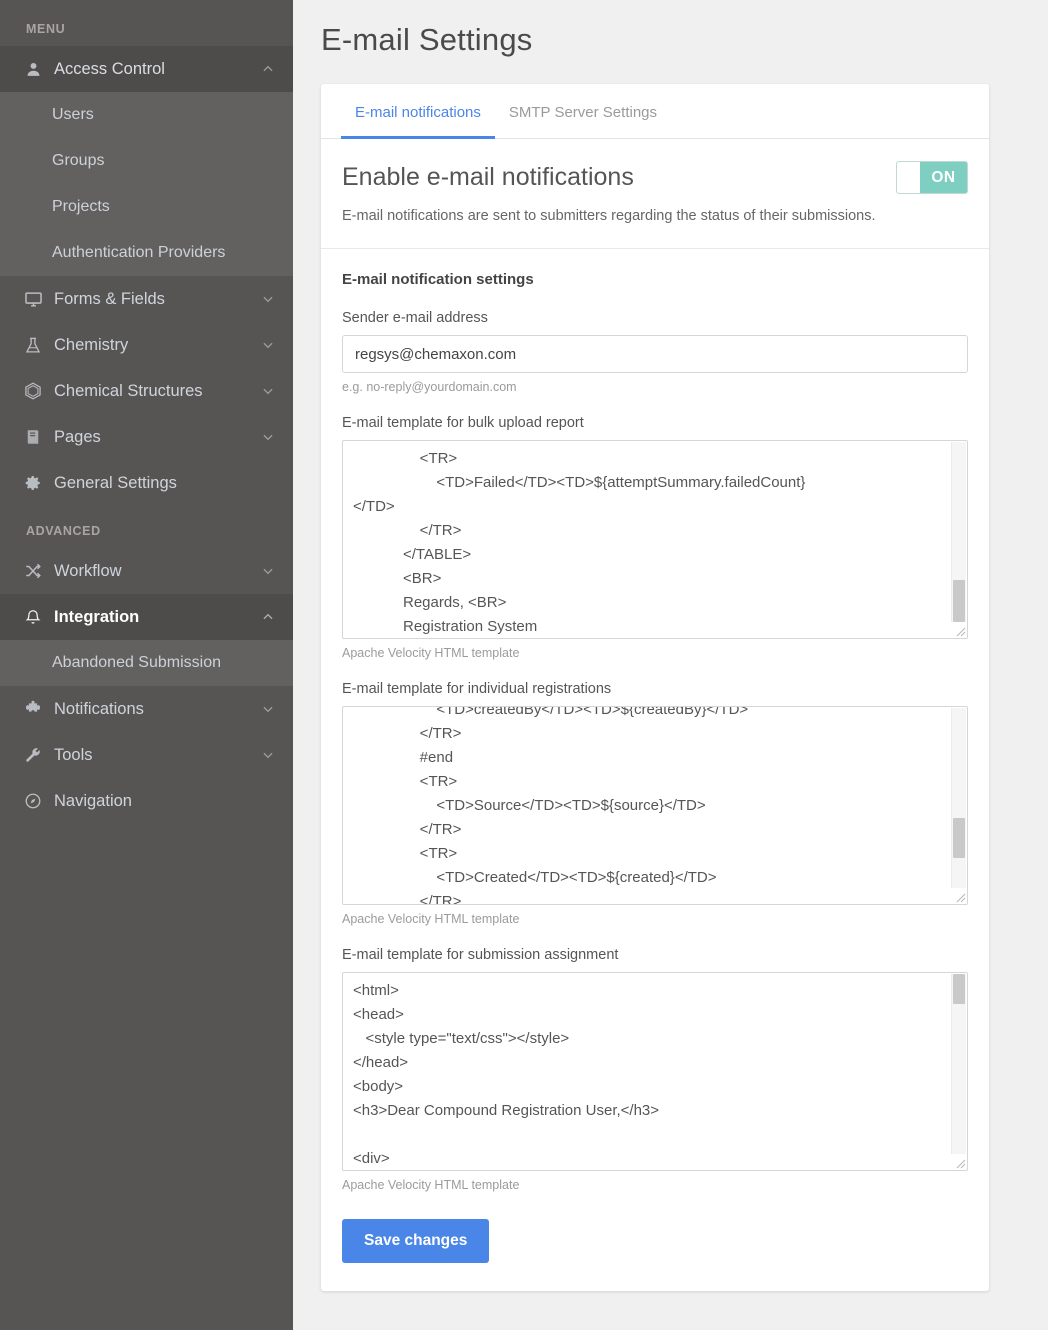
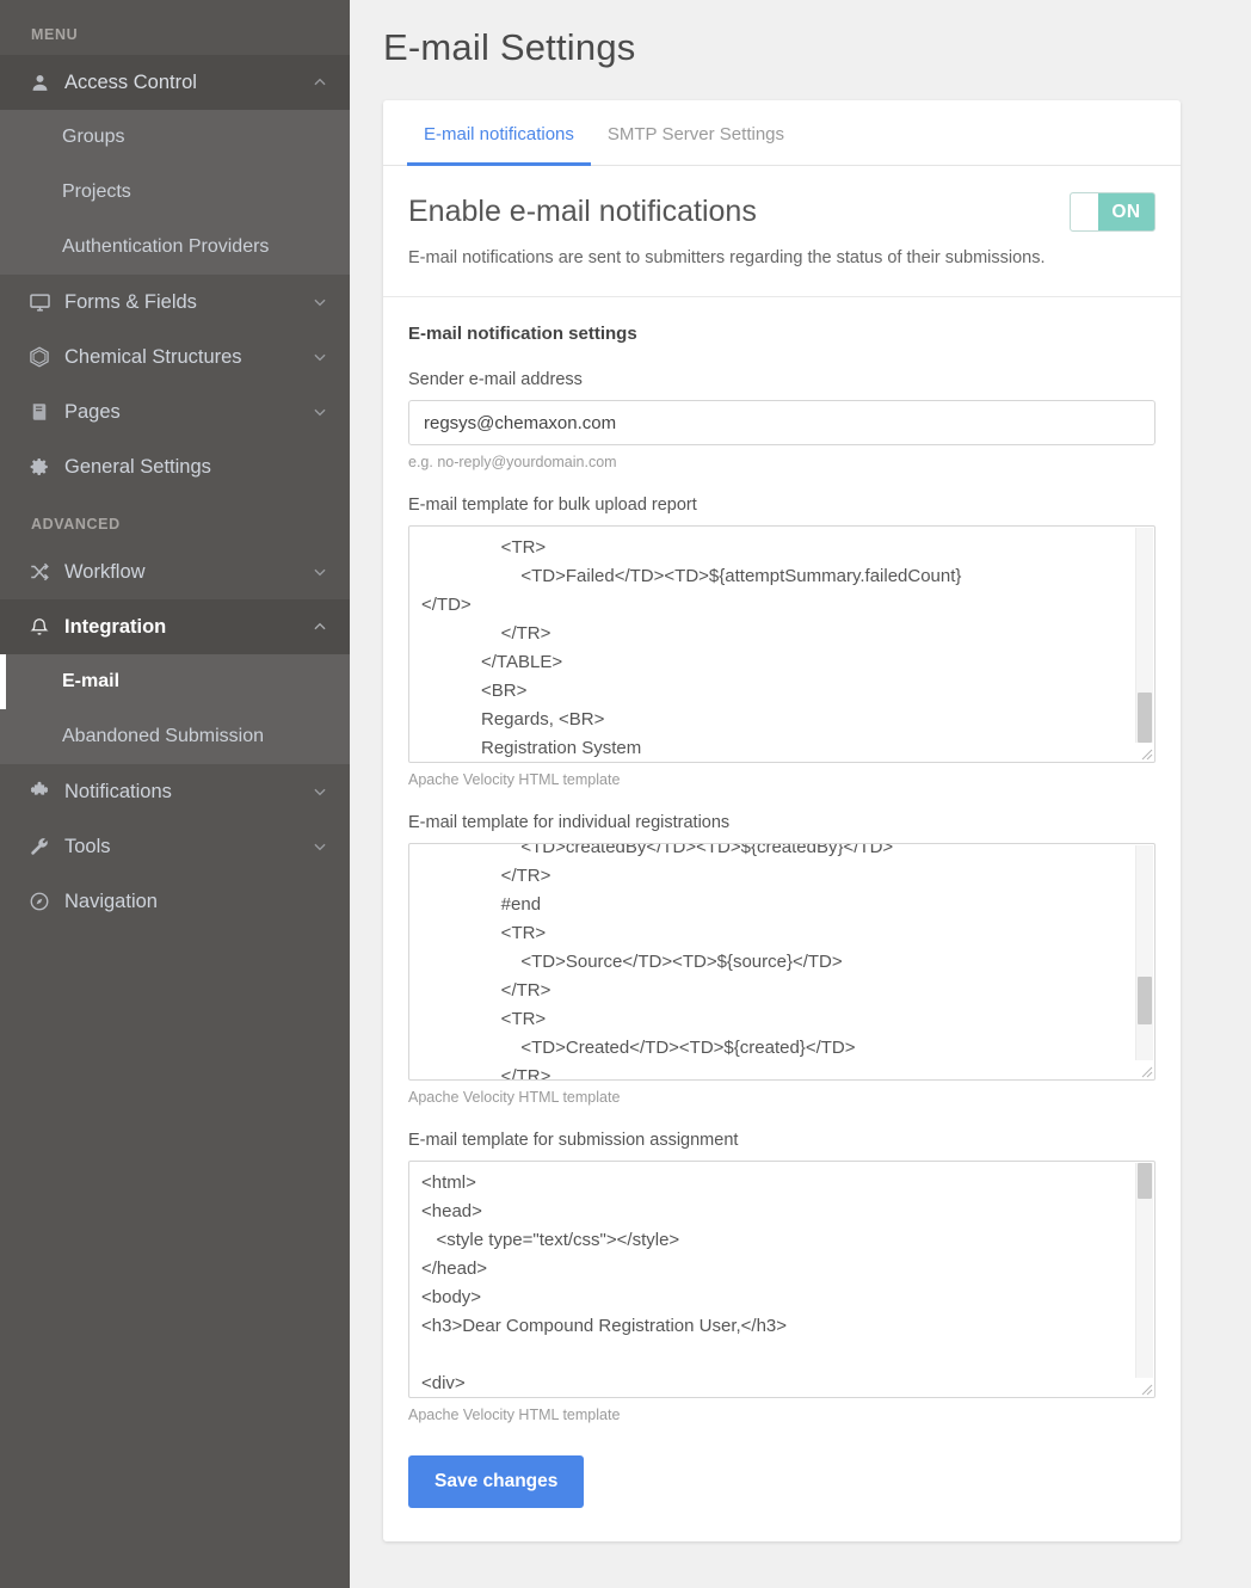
  MENU
  Access Control
- Users
  Groups
  Projects
  Authentication Providers
  Forms & Fields
- Chemistry
  Chemical Structures
  Pages
  General Settings
  ADVANCED
  Workflow
  Integration
+ E-mail
  Abandoned Submission
  Notifications
  Tools
  Navigation
  E-mail Settings
  E-mail notifications
  SMTP Server Settings
  Enable e-mail notifications
  ON
  E-mail notifications are sent to submitters regarding the status of their submissions.
  E-mail notification settings
  Sender e-mail address
  regsys@chemaxon.com
  e.g. no-reply@yourdomain.com
  E-mail template for bulk upload report
  <TR>
  <TD>Failed</TD><TD>${attemptSummary.failedCount}
  </TD>
  </TR>
  </TABLE>
  <BR>
  Regards, <BR>
  Registration System
  Apache Velocity HTML template
  E-mail template for individual registrations
  <TD>createdBy</TD><TD>${createdBy}</TD>
  </TR>
  #end
  <TR>
  <TD>Source</TD><TD>${source}</TD>
  </TR>
  <TR>
  <TD>Created</TD><TD>${created}</TD>
  </TR>
  Apache Velocity HTML template
  E-mail template for submission assignment
  <html>
  <head>
  <style type="text/css"></style>
  </head>
  <body>
  <h3>Dear Compound Registration User,</h3>
  <div>
  Apache Velocity HTML template
  Save changes
